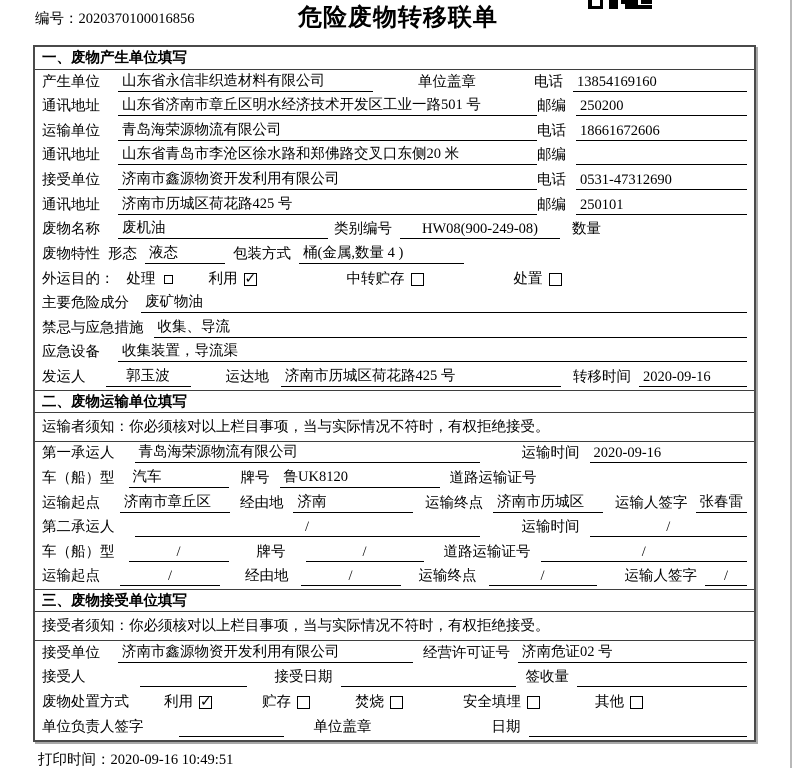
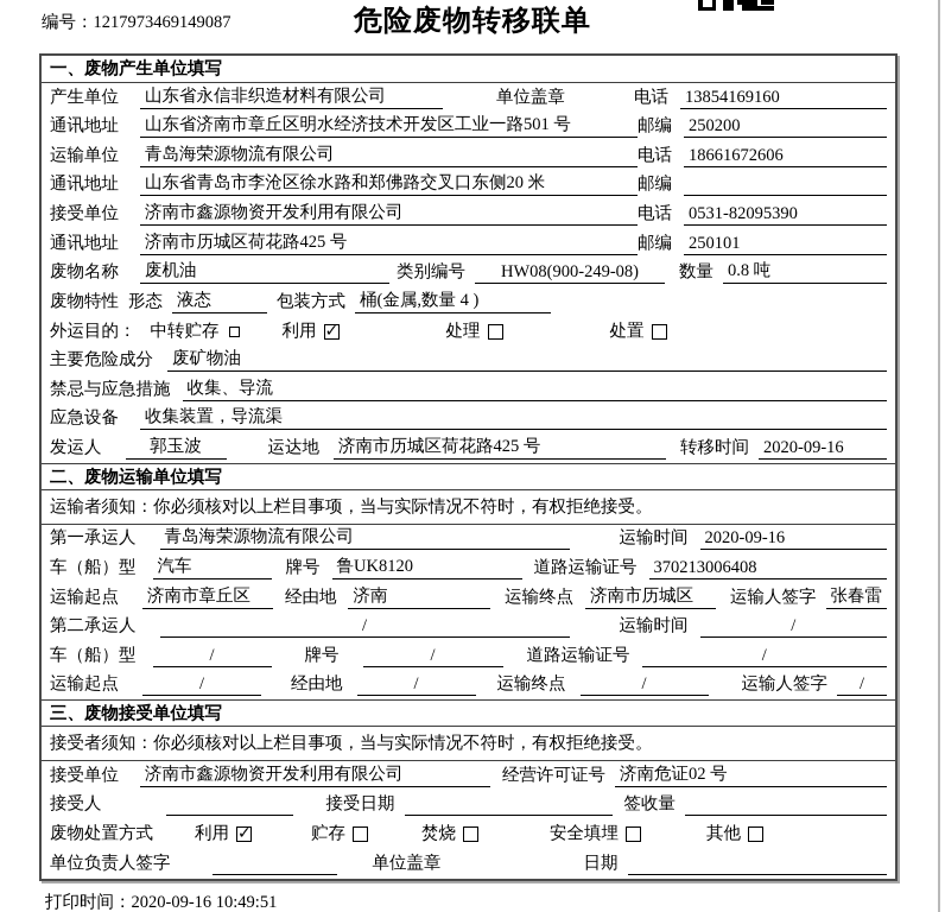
- 编号：2020370100016856
+ 编号：1217973469149087
  危险废物转移联单
  一、废物产生单位填写
  产生单位
  山东省永信非织造材料有限公司
  单位盖章
  电话
  13854169160
  通讯地址
  山东省济南市章丘区明水经济技术开发区工业一路501 号
  邮编
  250200
  运输单位
  青岛海荣源物流有限公司
  电话
  18661672606
  通讯地址
  山东省青岛市李沧区徐水路和郑佛路交叉口东侧20 米
  邮编
  接受单位
  济南市鑫源物资开发利用有限公司
  电话
- 0531-47312690
+ 0531-82095390
  通讯地址
  济南市历城区荷花路425 号
  邮编
  250101
  废物名称
  废机油
  类别编号
  HW08(900-249-08)
  数量
+ 0.8 吨
  废物特性
  形态
  液态
  包装方式
  桶(金属,数量 4 )
  外运目的：
- 处理
+ 中转贮存
  利用
- 中转贮存
+ 处理
  处置
  主要危险成分
  废矿物油
  禁忌与应急措施
  收集、导流
  应急设备
  收集装置，导流渠
  发运人
  郭玉波
  运达地
  济南市历城区荷花路425 号
  转移时间
  2020-09-16
  二、废物运输单位填写
  运输者须知：你必须核对以上栏目事项，当与实际情况不符时，有权拒绝接受。
  第一承运人
  青岛海荣源物流有限公司
  运输时间
  2020-09-16
  车（船）型
  汽车
  牌号
  鲁UK8120
  道路运输证号
+ 370213006408
  运输起点
  济南市章丘区
  经由地
  济南
  运输终点
  济南市历城区
  运输人签字
  张春雷
  第二承运人
  /
  运输时间
  /
  车（船）型
  /
  牌号
  /
  道路运输证号
  /
  运输起点
  /
  经由地
  /
  运输终点
  /
  运输人签字
  /
  三、废物接受单位填写
  接受者须知：你必须核对以上栏目事项，当与实际情况不符时，有权拒绝接受。
  接受单位
  济南市鑫源物资开发利用有限公司
  经营许可证号
  济南危证02 号
  接受人
  接受日期
  签收量
  废物处置方式
  利用
  贮存
  焚烧
  安全填埋
  其他
  单位负责人签字
  单位盖章
  日期
  打印时间：2020-09-16 10:49:51
